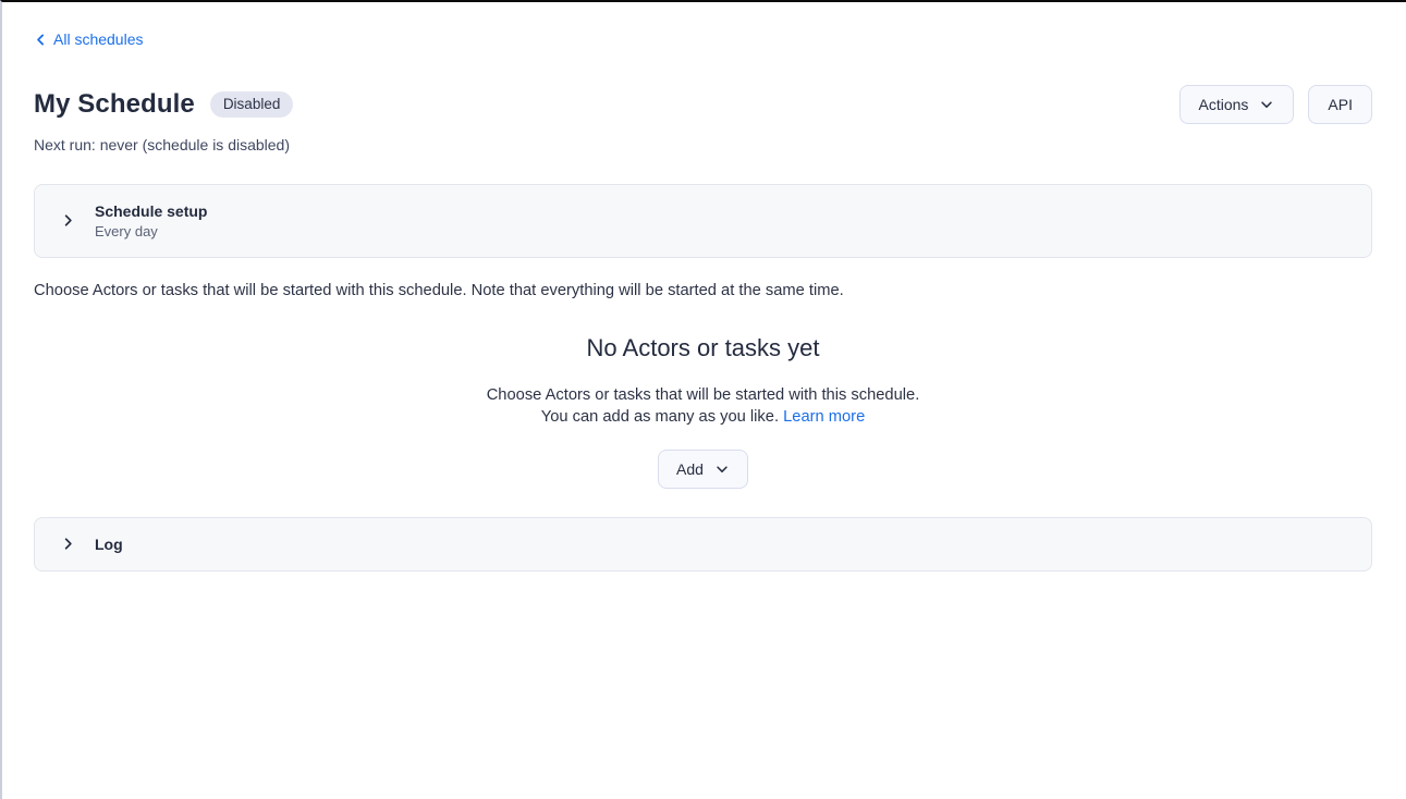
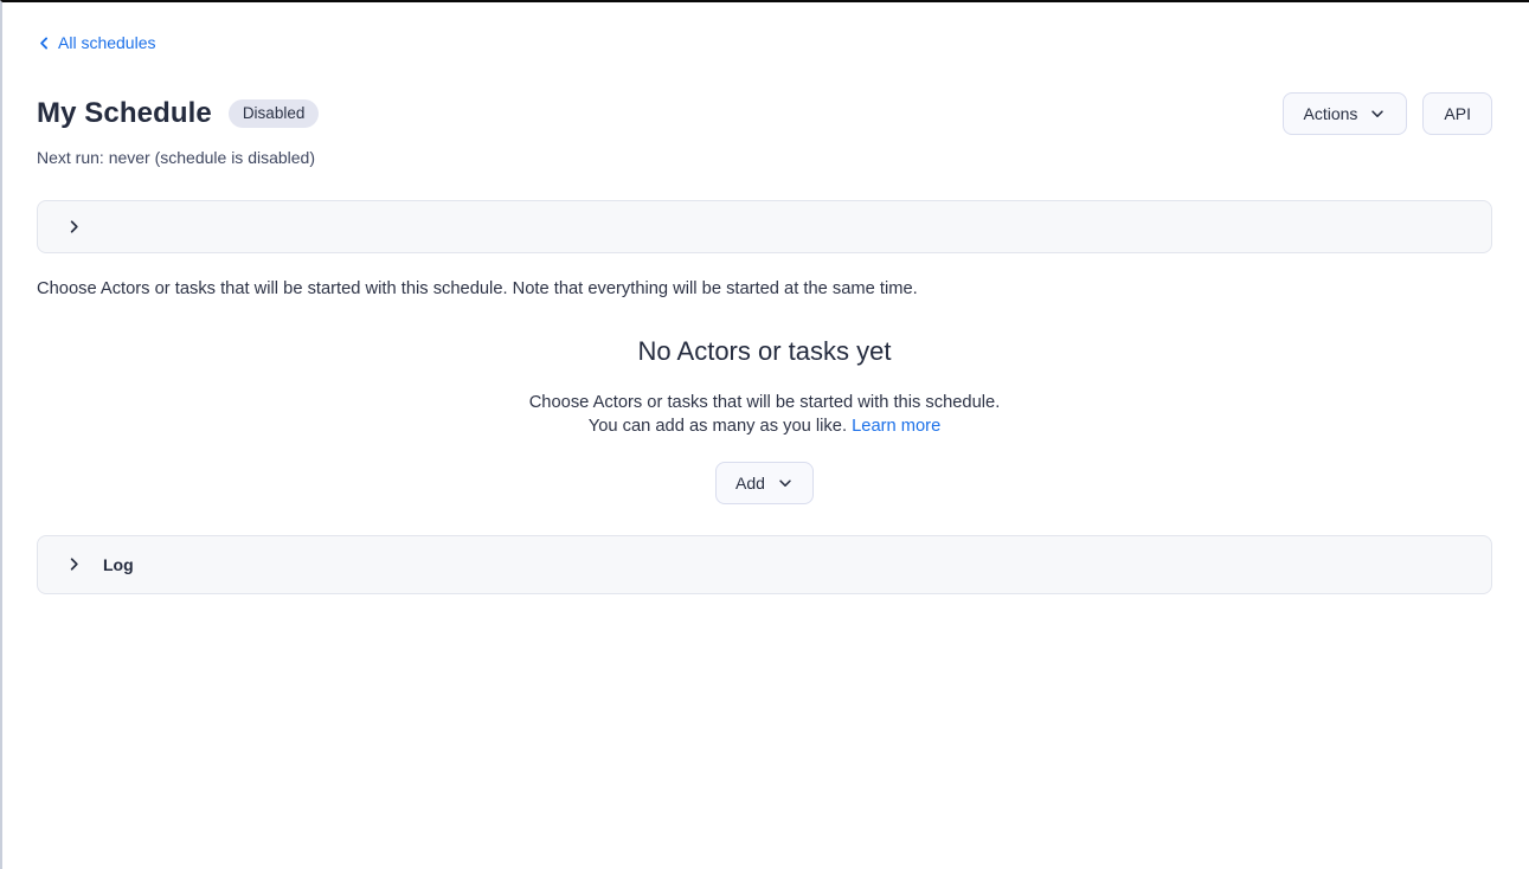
  All schedules
  My Schedule
  Disabled
  Actions
  API
  Next run: never (schedule is disabled)
- Schedule setup
- Every day
  Choose Actors or tasks that will be started with this schedule. Note that everything will be started at the same time.
  No Actors or tasks yet
  Choose Actors or tasks that will be started with this schedule.
  You can add as many as you like. Learn more
  Add
  Log
